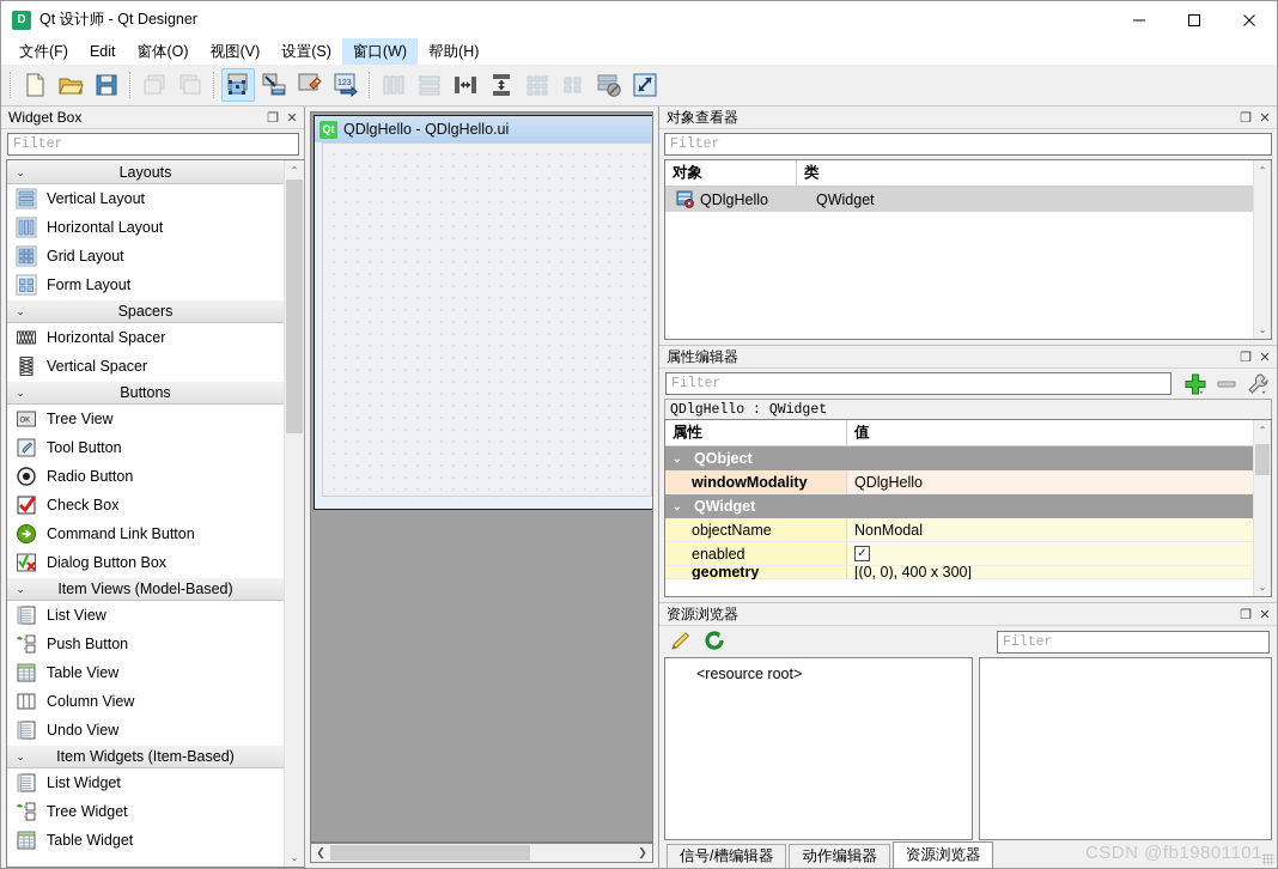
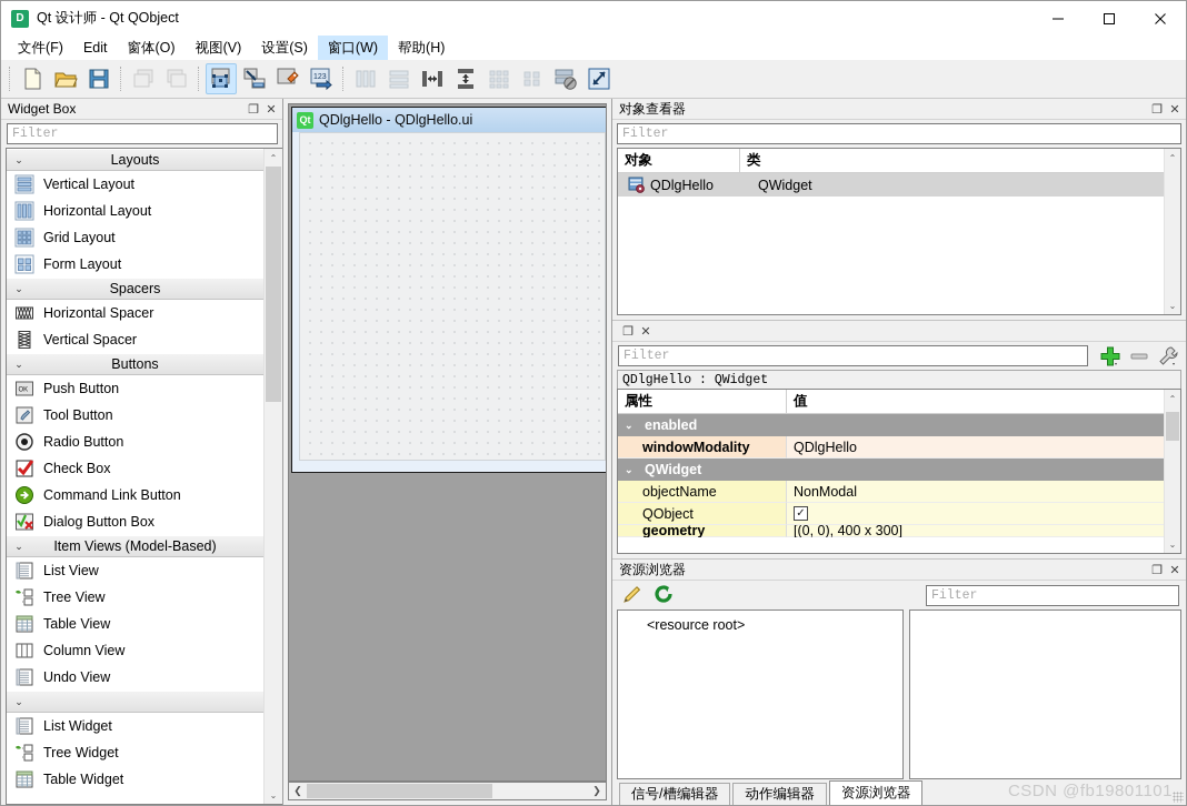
  D
- Qt 设计师 - Qt Designer
+ Qt 设计师 - Qt QObject
  文件(F)
  Edit
  窗体(O)
  视图(V)
  设置(S)
  窗口(W)
  帮助(H)
  Widget Box
  ❐
  ✕
  Filter
  ⌄
  Layouts
  Vertical Layout
  Horizontal Layout
  Grid Layout
  Form Layout
  ⌄
  Spacers
  Horizontal Spacer
  Vertical Spacer
  ⌄
  Buttons
- Tree View
+ Push Button
  Tool Button
  Radio Button
  Check Box
  Command Link Button
  Dialog Button Box
  ⌄
  Item Views (Model-Based)
  List View
- Push Button
+ Tree View
  Table View
  Column View
  Undo View
  ⌄
- Item Widgets (Item-Based)
  List Widget
  Tree Widget
  Table Widget
  ⌃
  ⌄
  Qt
  QDlgHello - QDlgHello.ui
  ❮
  ❯
  对象查看器
  ❐
  ✕
  Filter
  对象
  类
  QDlgHello
  QWidget
  ⌃
  ⌄
- 属性编辑器
  ❐
  ✕
  Filter
  QDlgHello : QWidget
  属性
  值
  ⌄
- QObject
+ enabled
  windowModality
  QDlgHello
  ⌄
  QWidget
  objectName
  NonModal
- enabled
+ QObject
  ✓
  geometry
  [(0, 0), 400 x 300]
  ⌃
  ⌄
  资源浏览器
  ❐
  ✕
  Filter
  <resource root>
  信号/槽编辑器
  动作编辑器
  资源浏览器
  CSDN @fb19801101
